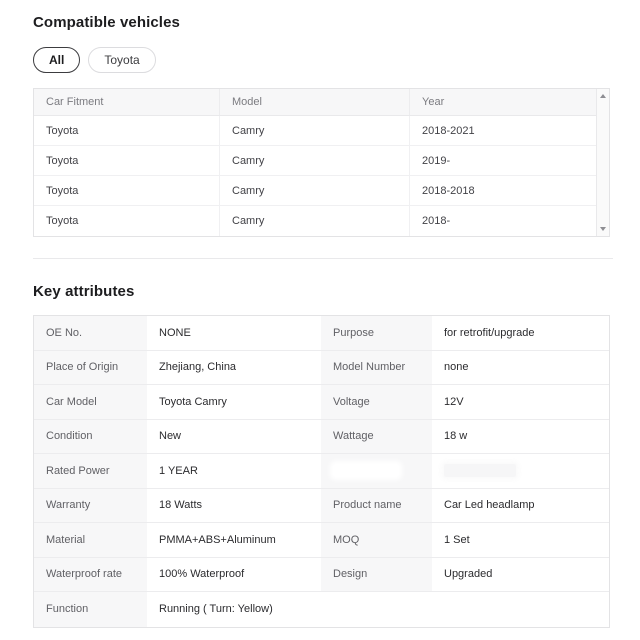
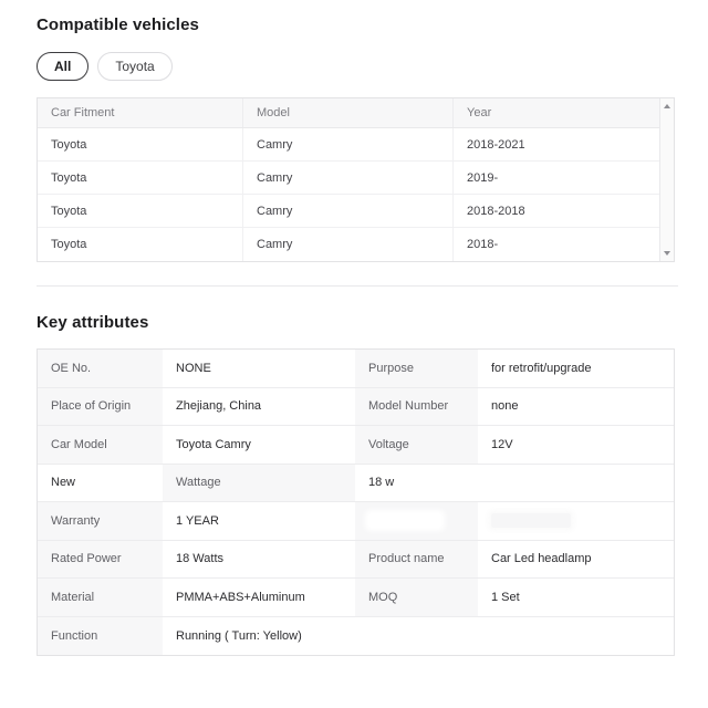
  Compatible vehicles
  All
  Toyota
  Car Fitment
  Model
  Year
  Toyota
  Camry
  2018-2021
  Toyota
  Camry
  2019-
  Toyota
  Camry
  2018-2018
  Toyota
  Camry
  2018-
  Key attributes
  OE No.
  NONE
  Purpose
  for retrofit/upgrade
  Place of Origin
  Zhejiang, China
  Model Number
  none
  Car Model
  Toyota Camry
  Voltage
  12V
- Condition
  New
  Wattage
  18 w
- Rated Power
+ Warranty
  1 YEAR
- Warranty
+ Rated Power
  18 Watts
  Product name
  Car Led headlamp
  Material
  PMMA+ABS+Aluminum
  MOQ
  1 Set
- Waterproof rate
- 100% Waterproof
- Design
- Upgraded
  Function
  Running ( Turn: Yellow)
